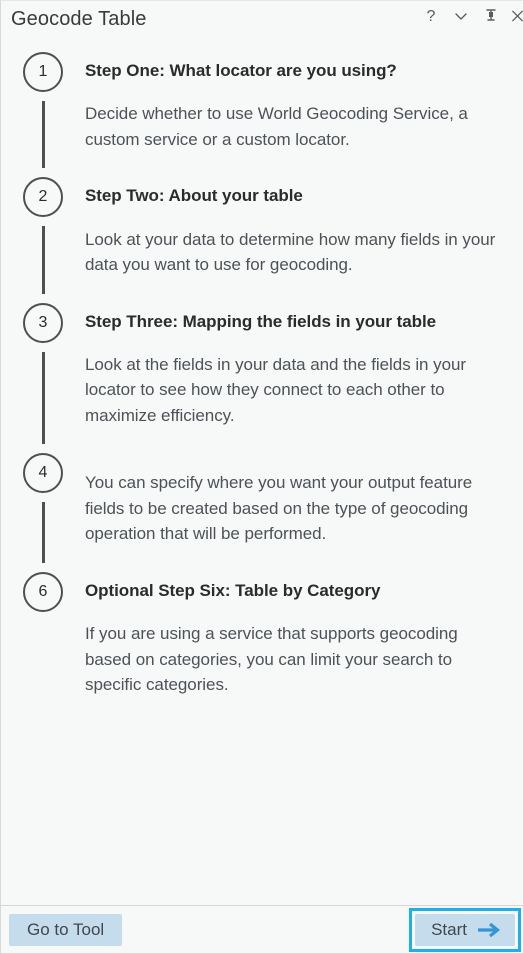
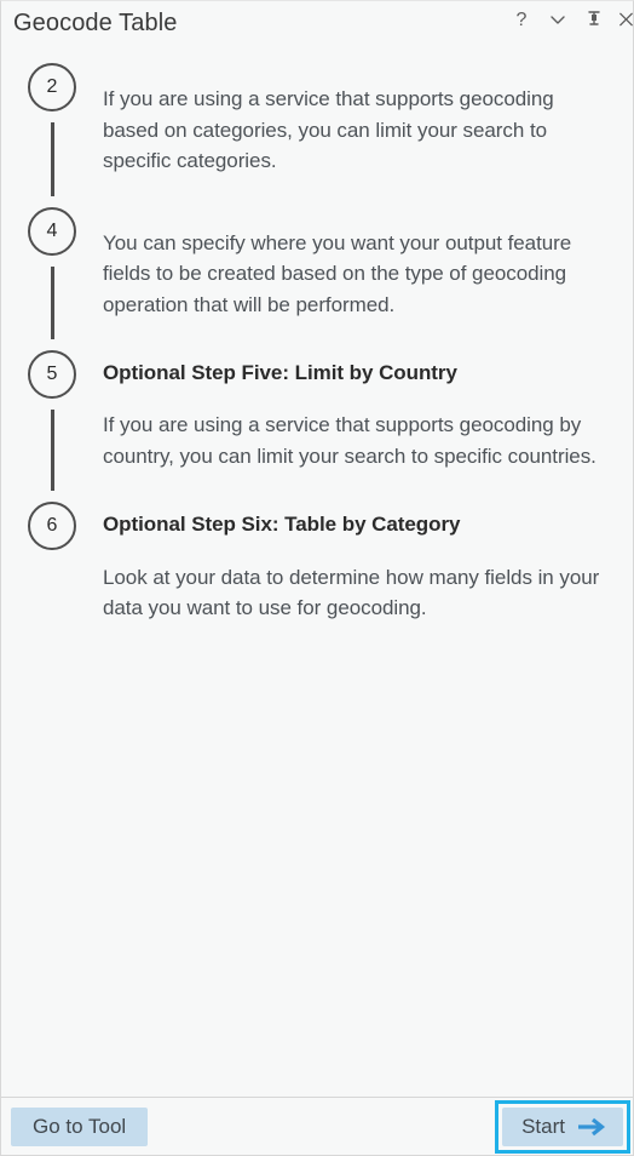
  Geocode Table
  ?
- 1
- Step One: What locator are you using?
- Decide whether to use World Geocoding Service, a custom service or a custom locator.
  2
- Step Two: About your table
- Look at your data to determine how many fields in your data you want to use for geocoding.
+ If you are using a service that supports geocoding based on categories, you can limit your search to specific categories.
- 3
- Step Three: Mapping the fields in your table
- Look at the fields in your data and the fields in your locator to see how they connect to each other to maximize efficiency.
  4
  You can specify where you want your output feature fields to be created based on the type of geocoding operation that will be performed.
+ 5
+ Optional Step Five: Limit by Country
+ If you are using a service that supports geocoding by country, you can limit your search to specific countries.
  6
  Optional Step Six: Table by Category
- If you are using a service that supports geocoding based on categories, you can limit your search to specific categories.
+ Look at your data to determine how many fields in your data you want to use for geocoding.
  Go to Tool
  Start
